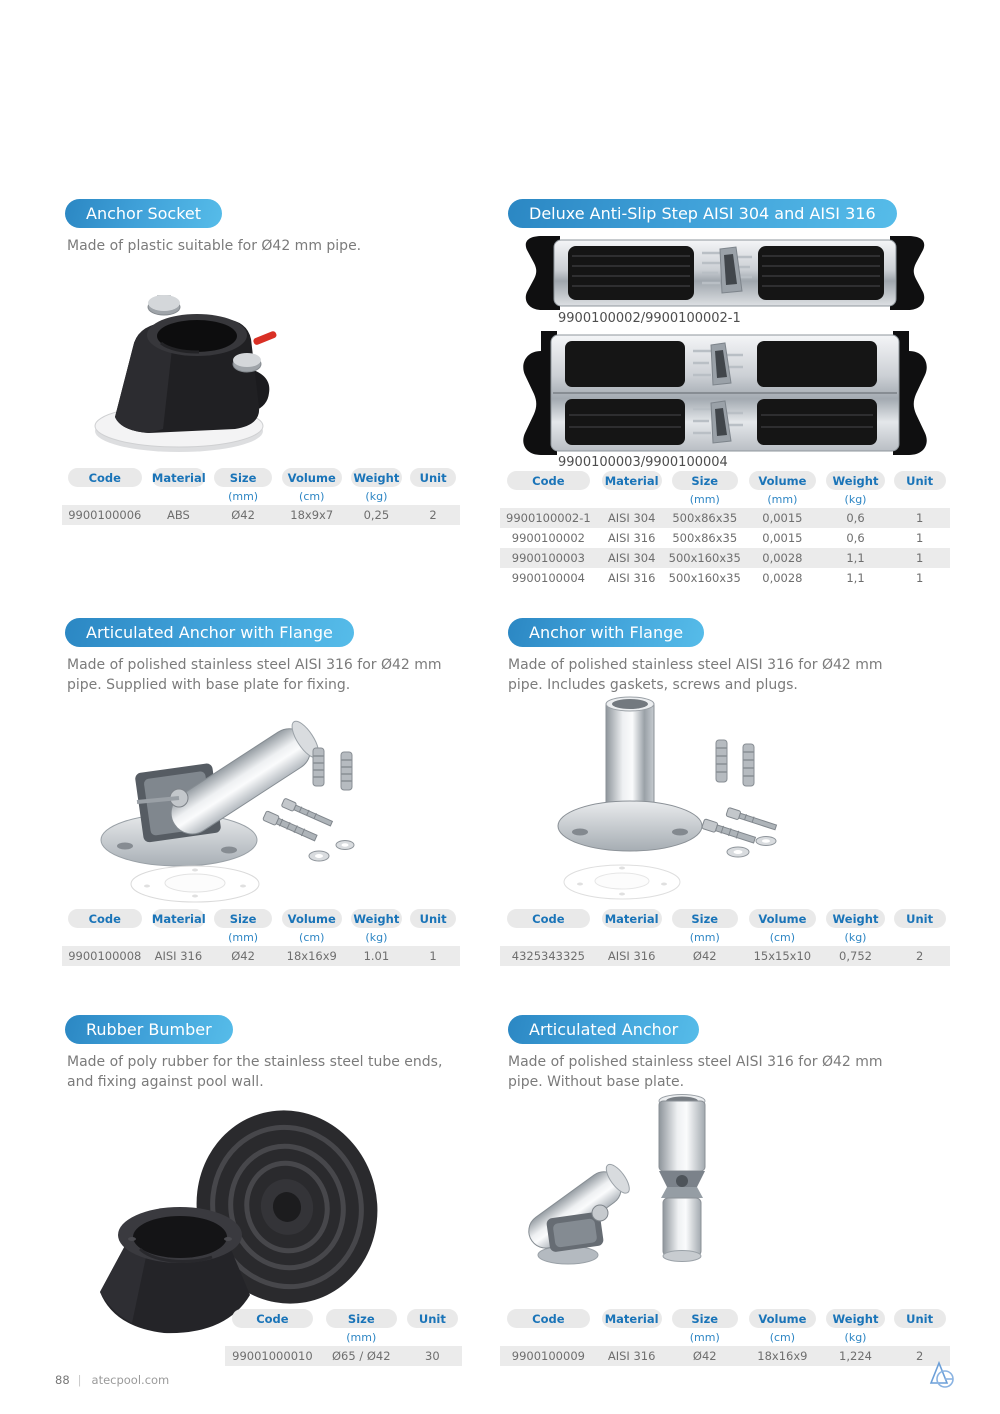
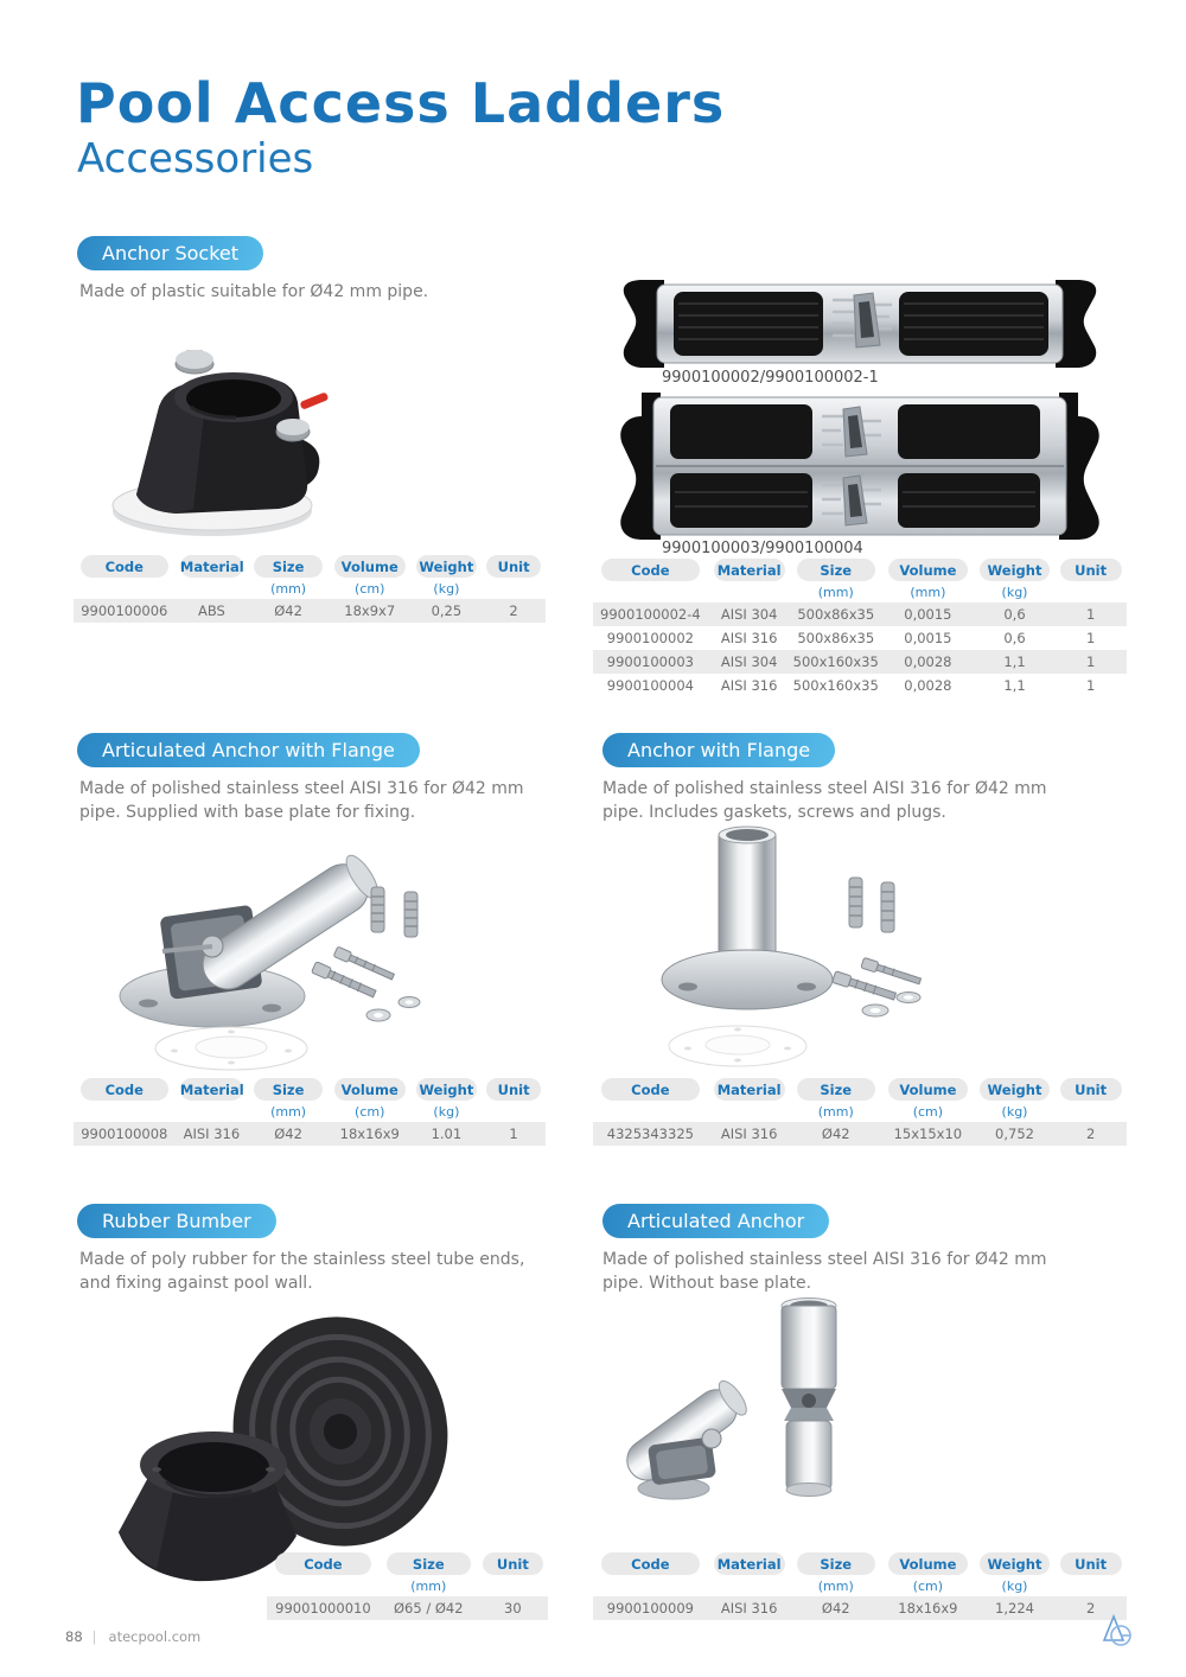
+ Pool Access Ladders
+ Accessories
  Anchor Socket
  Made of plastic suitable for Ø42 mm pipe.
  Code
  Material
  Size
  Volume
  Weight
  Unit
  (mm)
  (cm)
  (kg)
  9900100006
  ABS
  Ø42
  18x9x7
  0,25
  2
- Deluxe Anti-Slip Step AISI 304 and AISI 316
  9900100002/9900100002-1
  9900100003/9900100004
  Code
  Material
  Size
  Volume
  Weight
  Unit
  (mm)
  (mm)
  (kg)
- 9900100002-1
+ 9900100002-4
  AISI 304
  500x86x35
  0,0015
  0,6
  1
  9900100002
  AISI 316
  500x86x35
  0,0015
  0,6
  1
  9900100003
  AISI 304
  500x160x35
  0,0028
  1,1
  1
  9900100004
  AISI 316
  500x160x35
  0,0028
  1,1
  1
  Articulated Anchor with Flange
  Made of polished stainless steel AISI 316 for Ø42 mm pipe. Supplied with base plate for fixing.
  Code
  Material
  Size
  Volume
  Weight
  Unit
  (mm)
  (cm)
  (kg)
  9900100008
  AISI 316
  Ø42
  18x16x9
  1.01
  1
  Anchor with Flange
  Made of polished stainless steel AISI 316 for Ø42 mm pipe. Includes gaskets, screws and plugs.
  Code
  Material
  Size
  Volume
  Weight
  Unit
  (mm)
  (cm)
  (kg)
  4325343325
  AISI 316
  Ø42
  15x15x10
  0,752
  2
  Rubber Bumber
  Made of poly rubber for the stainless steel tube ends, and fixing against pool wall.
  Code
  Size
  Unit
  (mm)
  99001000010
  Ø65 / Ø42
  30
  Articulated Anchor
  Made of polished stainless steel AISI 316 for Ø42 mm pipe. Without base plate.
  Code
  Material
  Size
  Volume
  Weight
  Unit
  (mm)
  (cm)
  (kg)
  9900100009
  AISI 316
  Ø42
  18x16x9
  1,224
  2
  88 | atecpool.com
